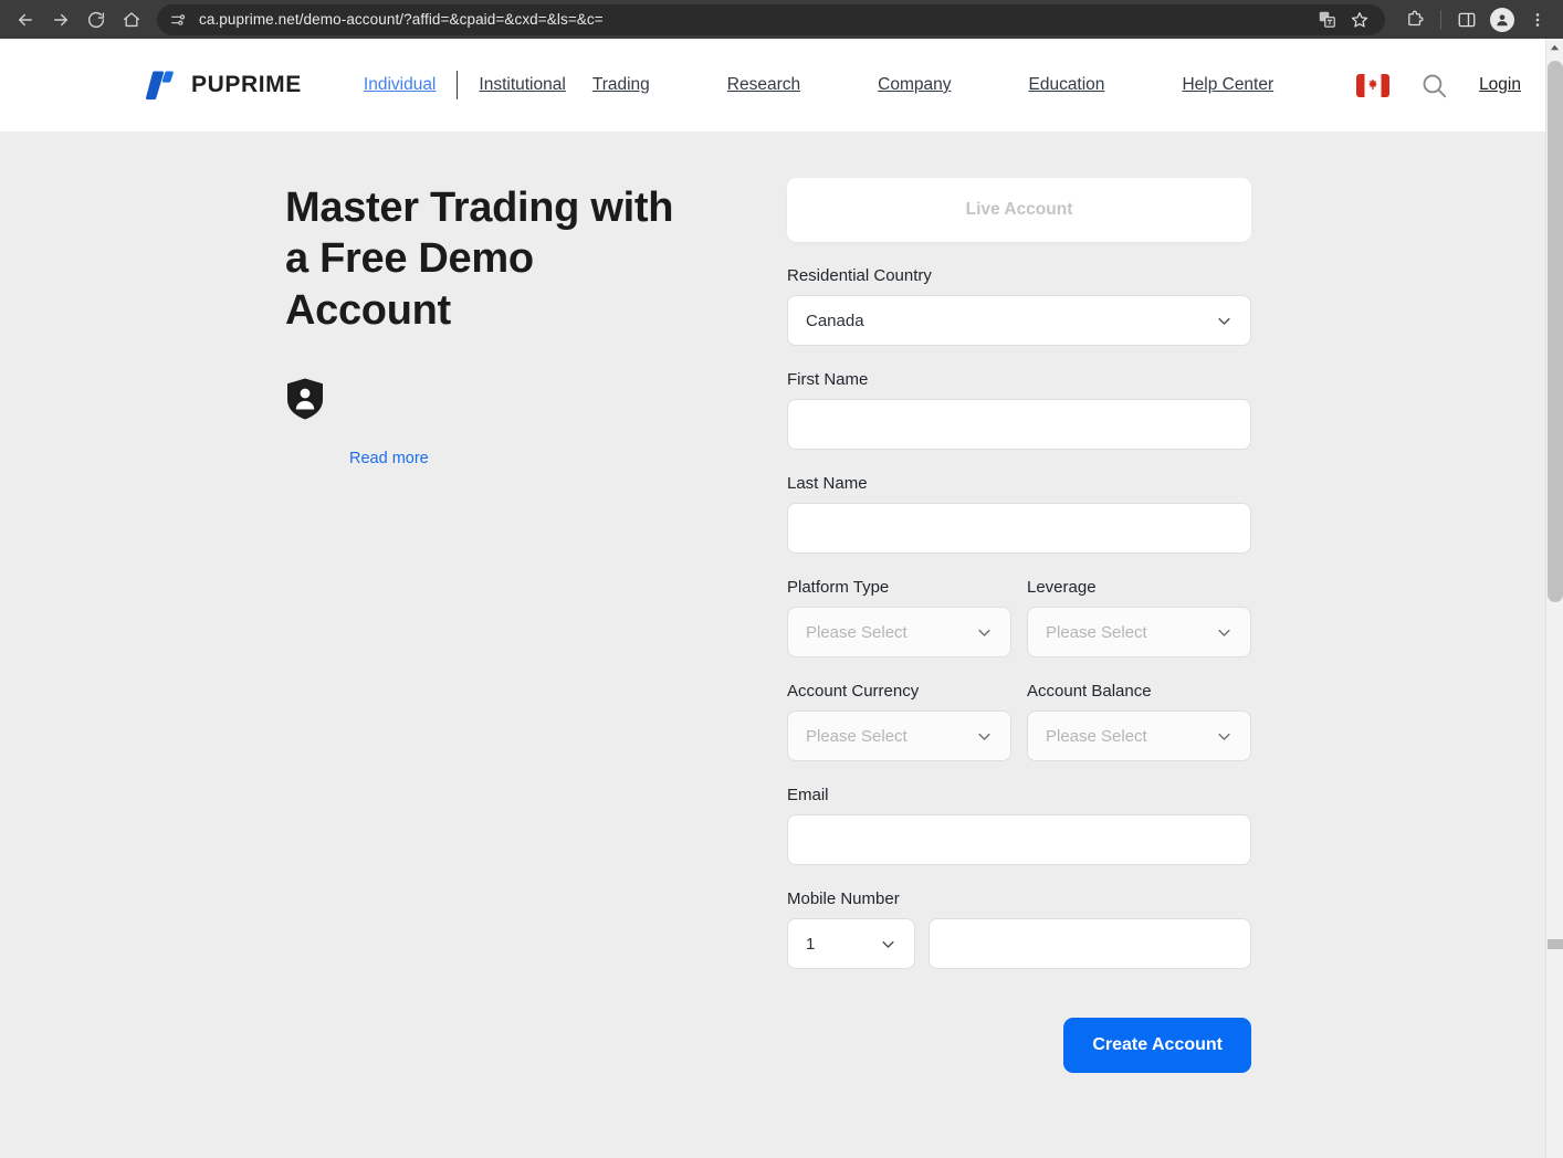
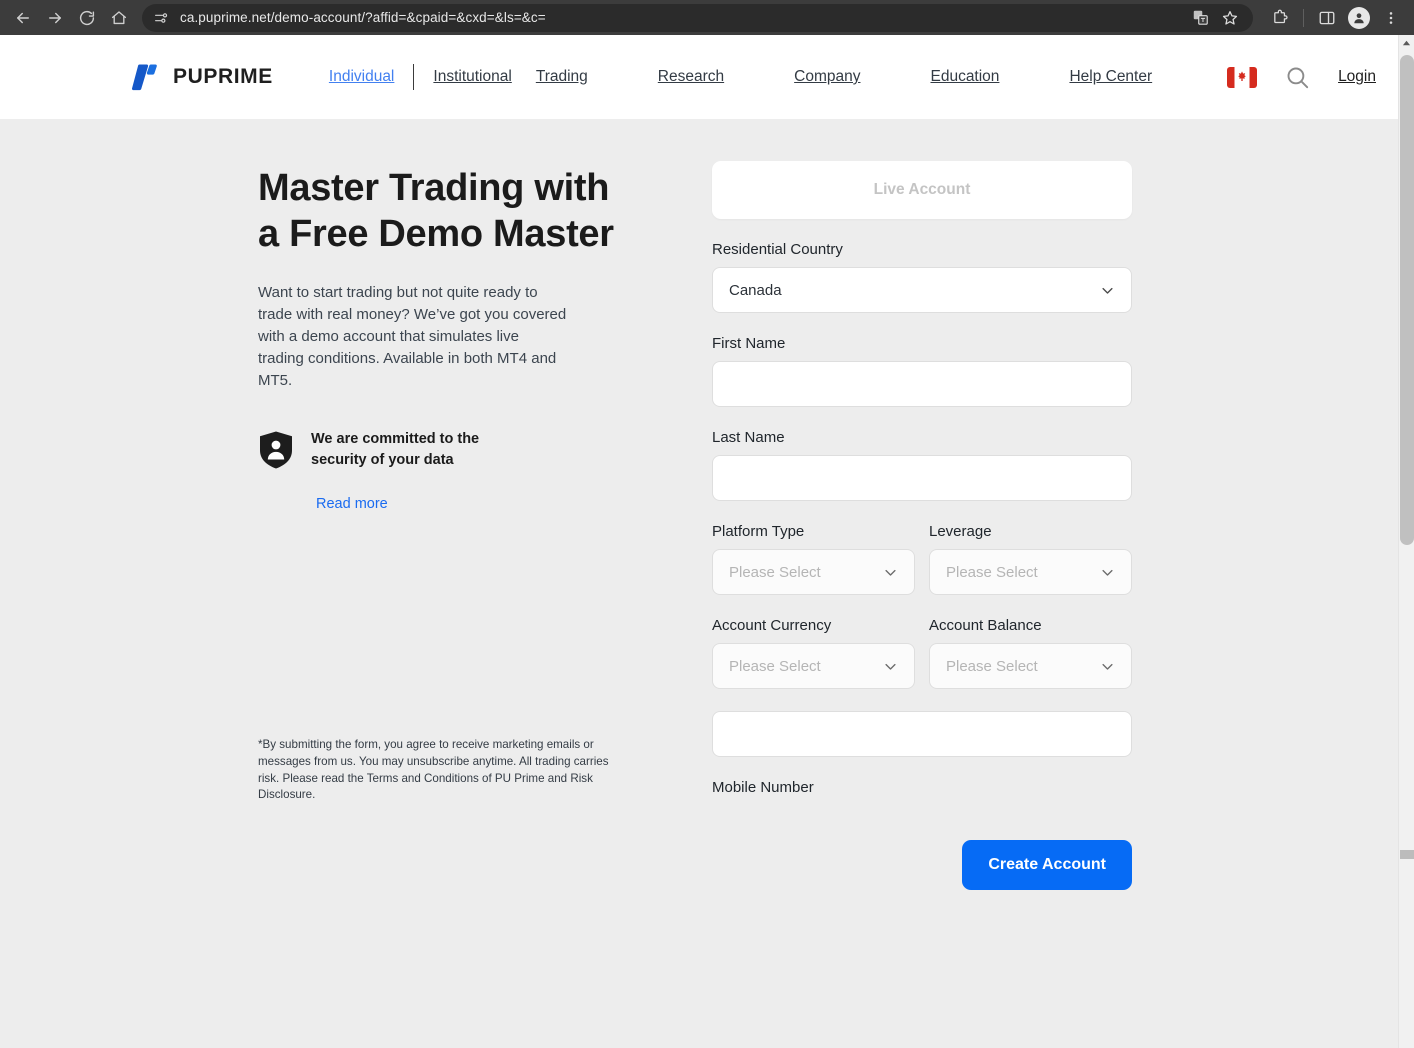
  ca.puprime.net/demo-account/?affid=&cpaid=&cxd=&ls=&c=
  PUPRIME
  Individual
  Institutional
  Trading
  Research
  Company
  Education
  Help Center
  Login
- Master Trading with a Free Demo Account
+ Master Trading with a Free Demo Master
+ Want to start trading but not quite ready to trade with real money? We’ve got you covered with a demo account that simulates live trading conditions. Available in both MT4 and MT5.
+ We are committed to the security of your data
  Read more
+ *By submitting the form, you agree to receive marketing emails or messages from us. You may unsubscribe anytime. All trading carries risk. Please read the Terms and Conditions of PU Prime and Risk Disclosure.
  Live Account
  Residential Country
  Canada
  First Name
  Last Name
  Platform Type
  Please Select
  Leverage
  Please Select
  Account Currency
  Please Select
  Account Balance
  Please Select
- Email
  Mobile Number
- 1
  Create Account
